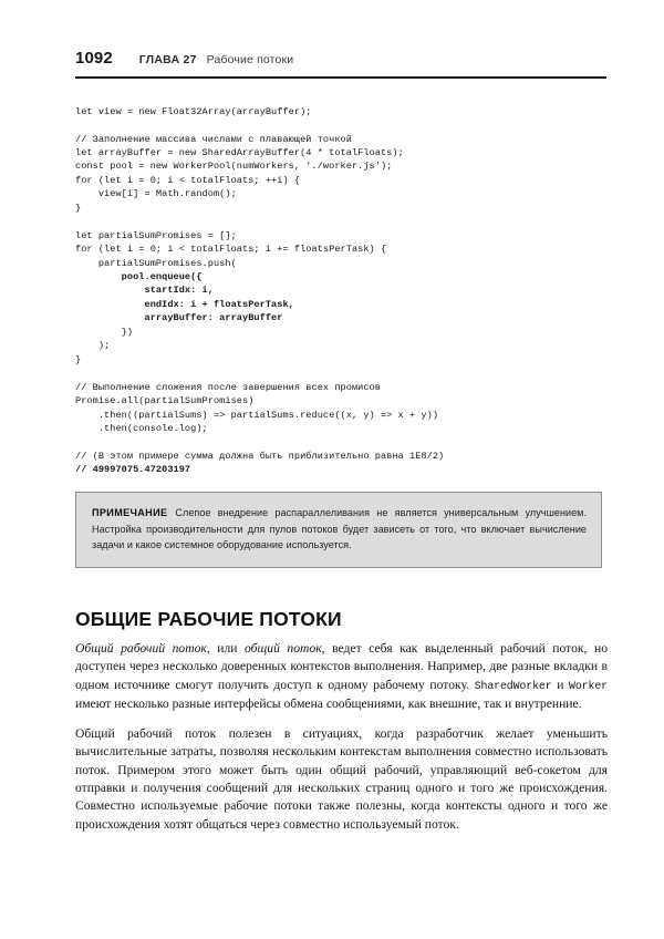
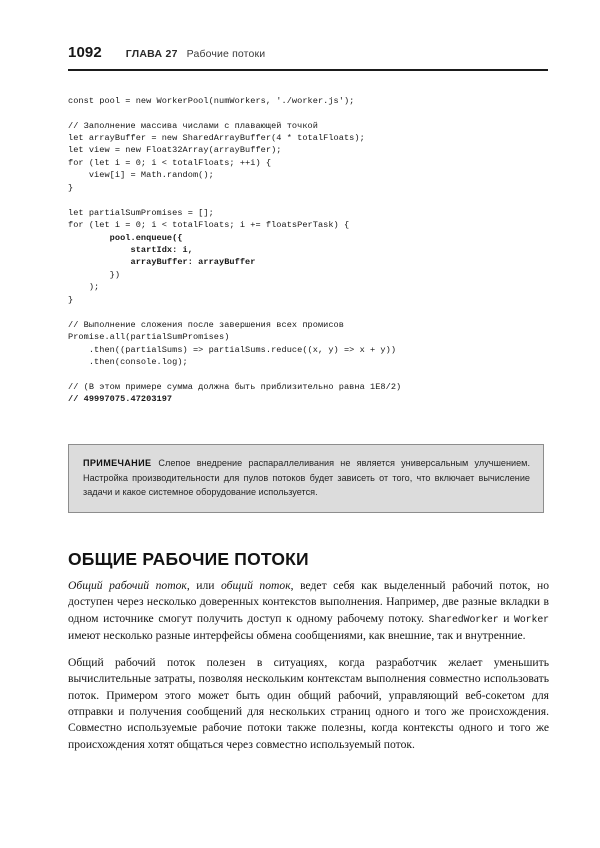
  1092
  ГЛАВА 27
  Рабочие потоки
- let view = new Float32Array(arrayBuffer);
+ const pool = new WorkerPool(numWorkers, './worker.js');
  // Заполнение массива числами с плавающей точкой
  let arrayBuffer = new SharedArrayBuffer(4 * totalFloats);
- const pool = new WorkerPool(numWorkers, './worker.js');
+ let view = new Float32Array(arrayBuffer);
  for (let i = 0; i < totalFloats; ++i) {
  view[i] = Math.random();
  }
  let partialSumPromises = [];
  for (let i = 0; i < totalFloats; i += floatsPerTask) {
- partialSumPromises.push(
  pool.enqueue({
  startIdx: i,
- endIdx: i + floatsPerTask,
  arrayBuffer: arrayBuffer
  })
  );
  }
  // Выполнение сложения после завершения всех промисов
  Promise.all(partialSumPromises)
  .then((partialSums) => partialSums.reduce((x, y) => x + y))
  .then(console.log);
  // (В этом примере сумма должна быть приблизительно равна 1E8/2)
  // 49997075.47203197
  ПРИМЕЧАНИЕ Слепое внедрение распараллеливания не является универсальным улучшением. Настройка производительности для пулов потоков будет зависеть от того, что включает вычисление задачи и какое системное оборудование используется.
  ОБЩИЕ РАБОЧИЕ ПОТОКИ
  Общий рабочий поток, или общий поток, ведет себя как выделенный рабочий поток, но доступен через несколько доверенных контекстов выполнения. Например, две разные вкладки в одном источнике смогут получить доступ к одному рабочему потоку. SharedWorker и Worker имеют несколько разные интерфейсы обмена сообщениями, как внешние, так и внутренние.
  Общий рабочий поток полезен в ситуациях, когда разработчик желает уменьшить вычислительные затраты, позволяя нескольким контекстам выполнения совместно использовать поток. Примером этого может быть один общий рабочий, управляющий веб-сокетом для отправки и получения сообщений для нескольких страниц одного и того же происхождения. Совместно используемые рабочие потоки также полезны, когда контексты одного и того же происхождения хотят общаться через совместно используемый поток.
